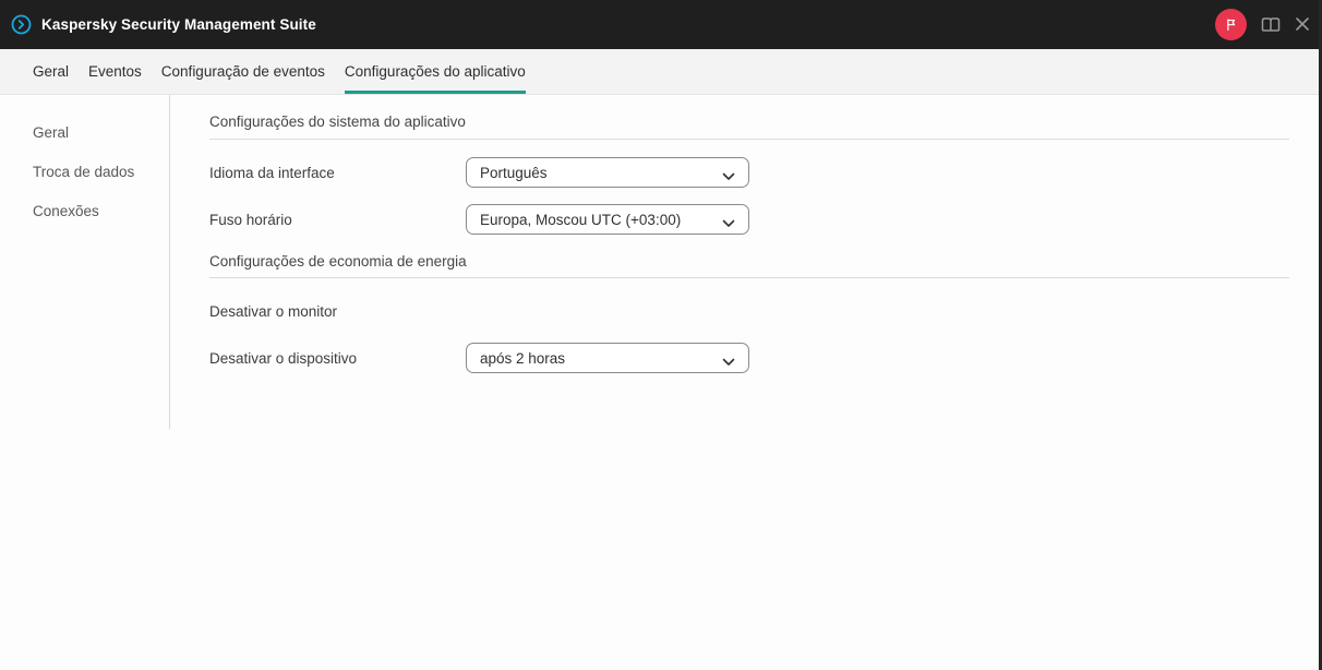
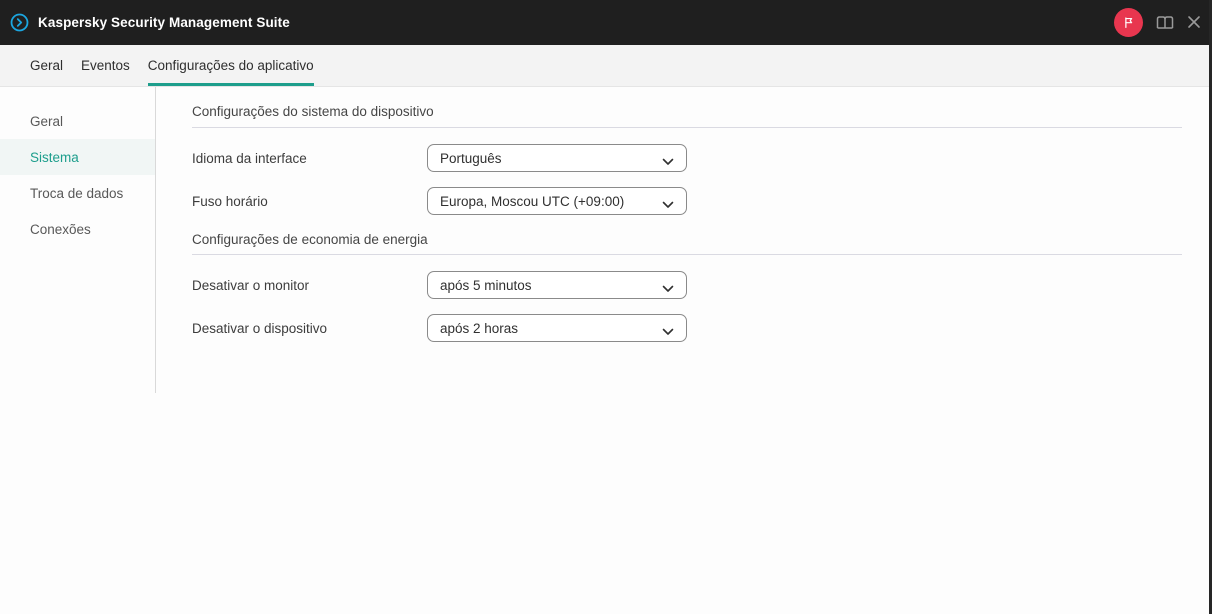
  Kaspersky Security Management Suite
  Geral
  Eventos
- Configuração de eventos
  Configurações do aplicativo
  Geral
+ Sistema
  Troca de dados
  Conexões
- Configurações do sistema do aplicativo
+ Configurações do sistema do dispositivo
  Idioma da interface
  Português
  Fuso horário
- Europa, Moscou UTC (+03:00)
+ Europa, Moscou UTC (+09:00)
  Configurações de economia de energia
  Desativar o monitor
+ após 5 minutos
  Desativar o dispositivo
  após 2 horas
